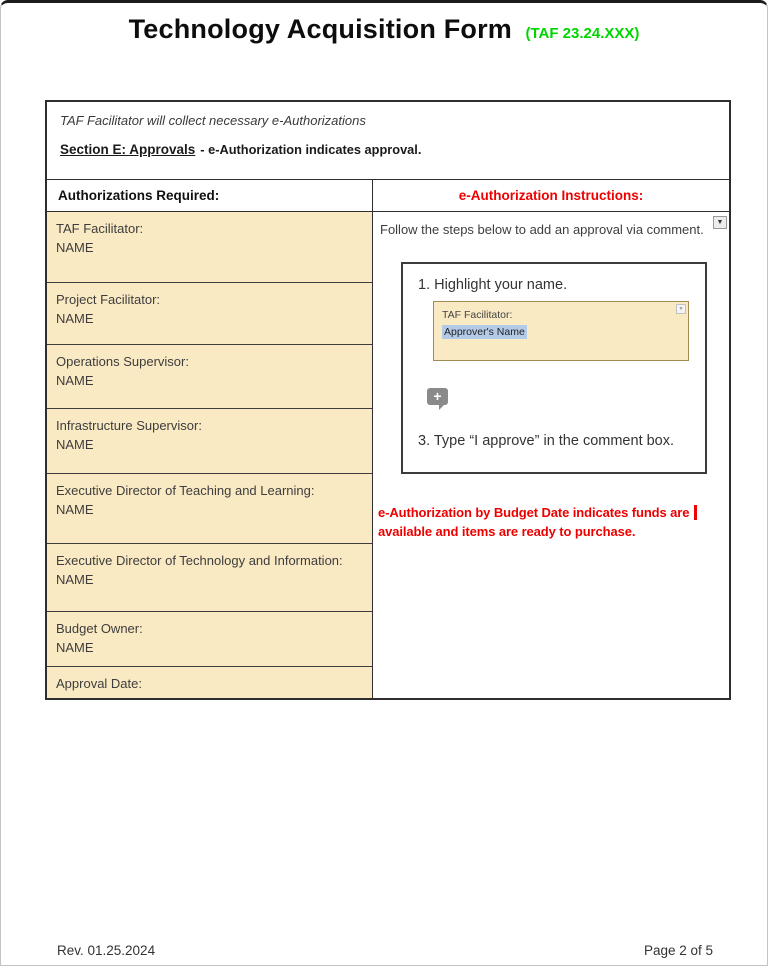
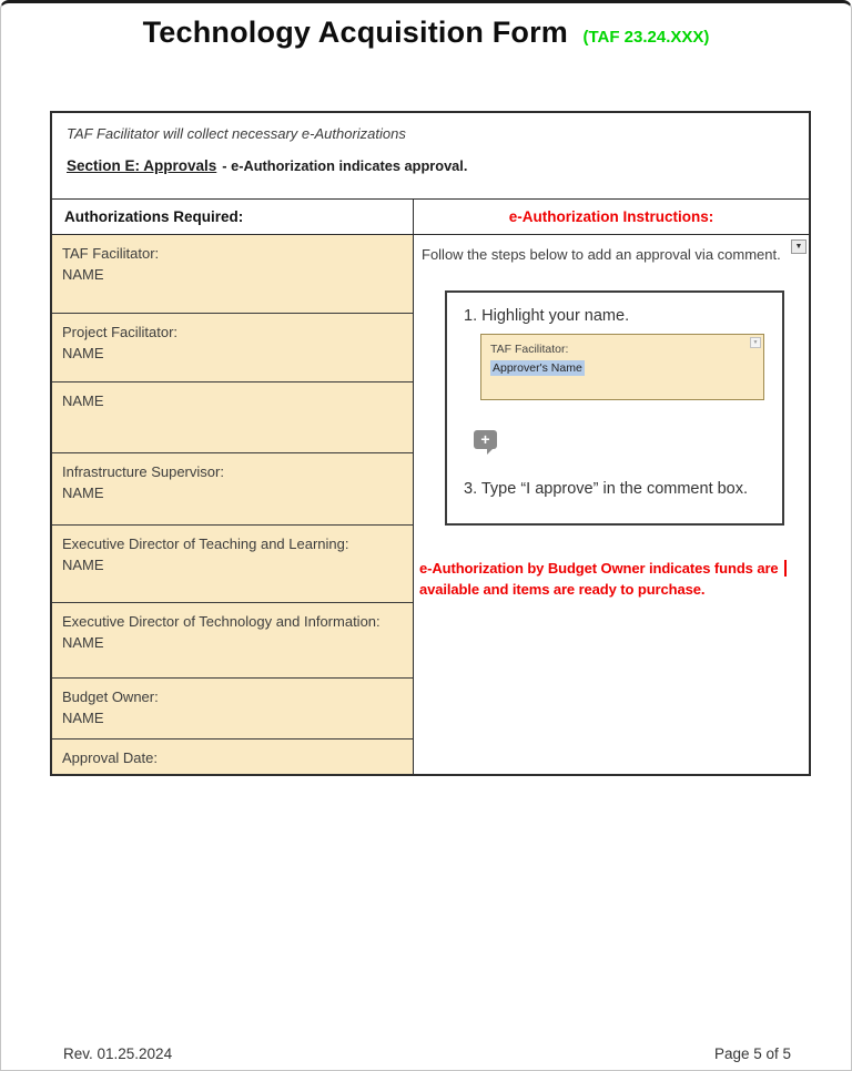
  Technology Acquisition Form (TAF 23.24.XXX)
  TAF Facilitator will collect necessary e-Authorizations
  Section E: Approvals - e-Authorization indicates approval.
  Authorizations Required:
  e-Authorization Instructions:
  TAF Facilitator:
  NAME
  Project Facilitator:
  NAME
- Operations Supervisor:
  NAME
  Infrastructure Supervisor:
  NAME
  Executive Director of Teaching and Learning:
  NAME
  Executive Director of Technology and Information:
  NAME
  Budget Owner:
  NAME
  Approval Date:
  Follow the steps below to add an approval via comment.
  1. Highlight your name.
  TAF Facilitator:
  Approver's Name
  +
  3. Type “I approve” in the comment box.
- e-Authorization by Budget Date indicates funds are
+ e-Authorization by Budget Owner indicates funds are
  available and items are ready to purchase.
  Rev. 01.25.2024
- Page 2 of 5
+ Page 5 of 5
